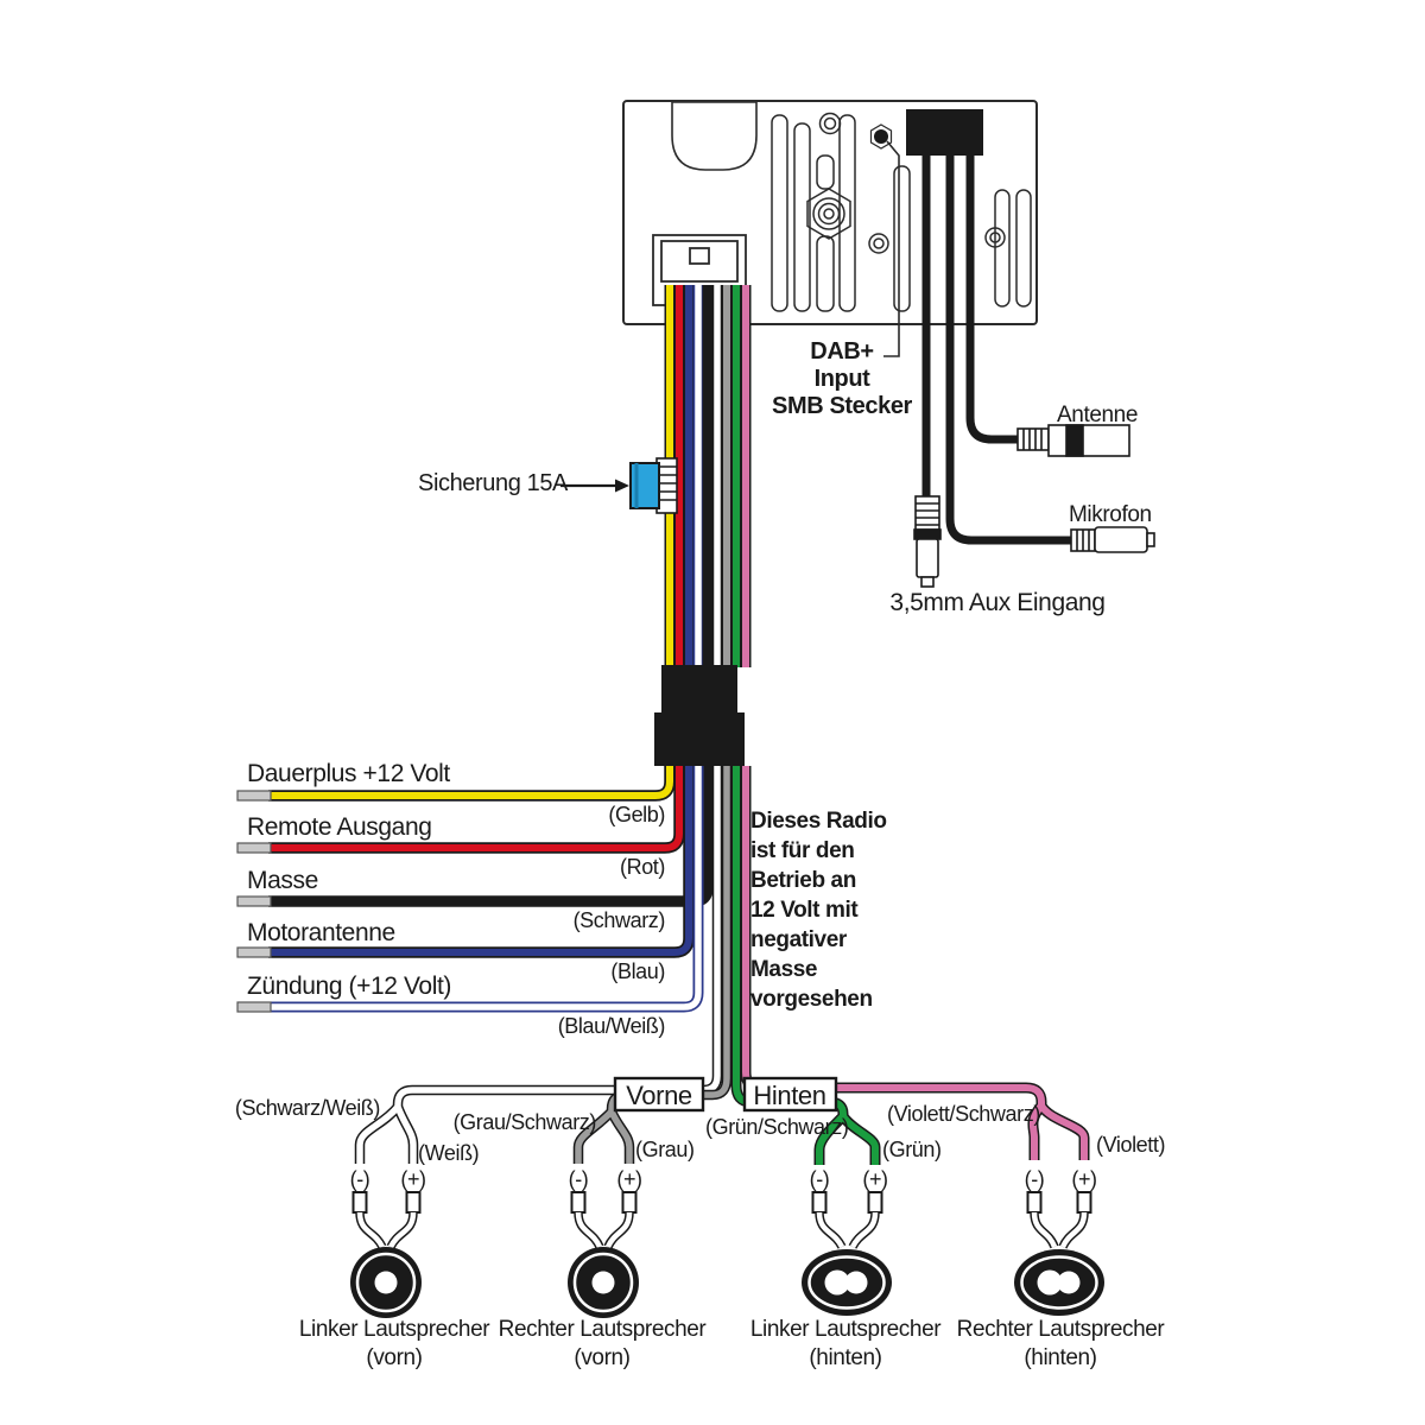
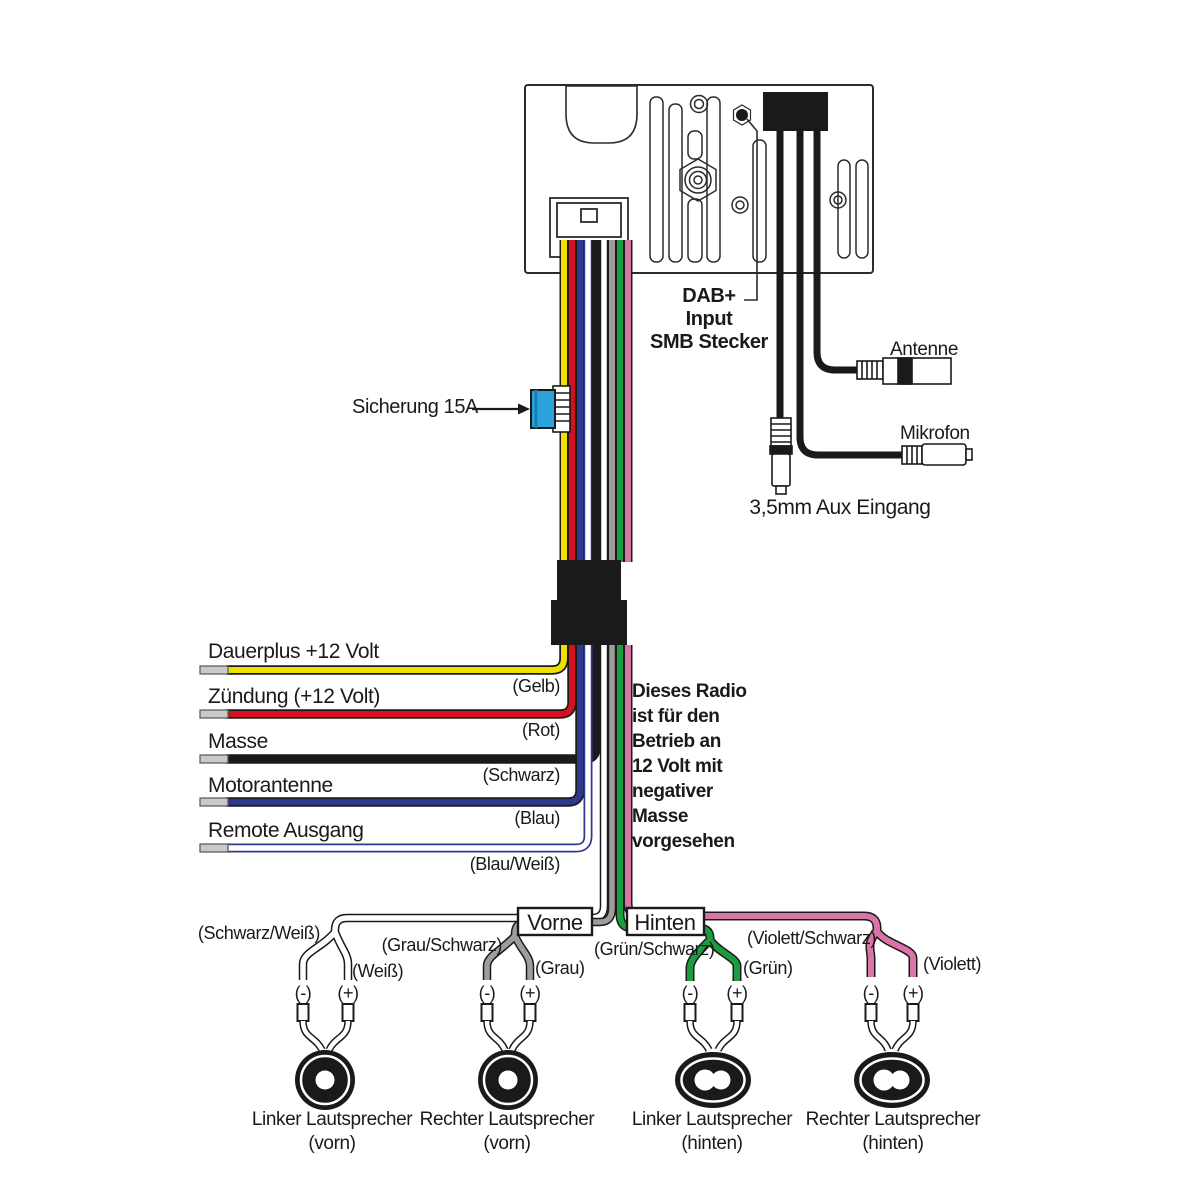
  DAB+
  Input
  SMB Stecker
  Antenne
  Mikrofon
  3,5mm Aux Eingang
  Sicherung 15A
  Dauerplus +12 Volt
  (Gelb)
- Remote Ausgang
+ Zündung (+12 Volt)
  (Rot)
  Masse
  (Schwarz)
  Motorantenne
  (Blau)
- Zündung (+12 Volt)
+ Remote Ausgang
  (Blau/Weiß)
  Dieses Radio
  ist für den
  Betrieb an
  12 Volt mit
  negativer
  Masse
  vorgesehen
  Vorne
  Hinten
  (Schwarz/Weiß)
  (Weiß)
  (Grau/Schwarz)
  (Grau)
  (Grün/Schwarz)
  (Grün)
  (Violett/Schwarz)
  (Violett)
  (-)
  (+)
  (-)
  (+)
  (-)
  (+)
  (-)
  (+)
  Linker Lautsprecher
  (vorn)
  Rechter Lautsprecher
  (vorn)
  Linker Lautsprecher
  (hinten)
  Rechter Lautsprecher
  (hinten)
